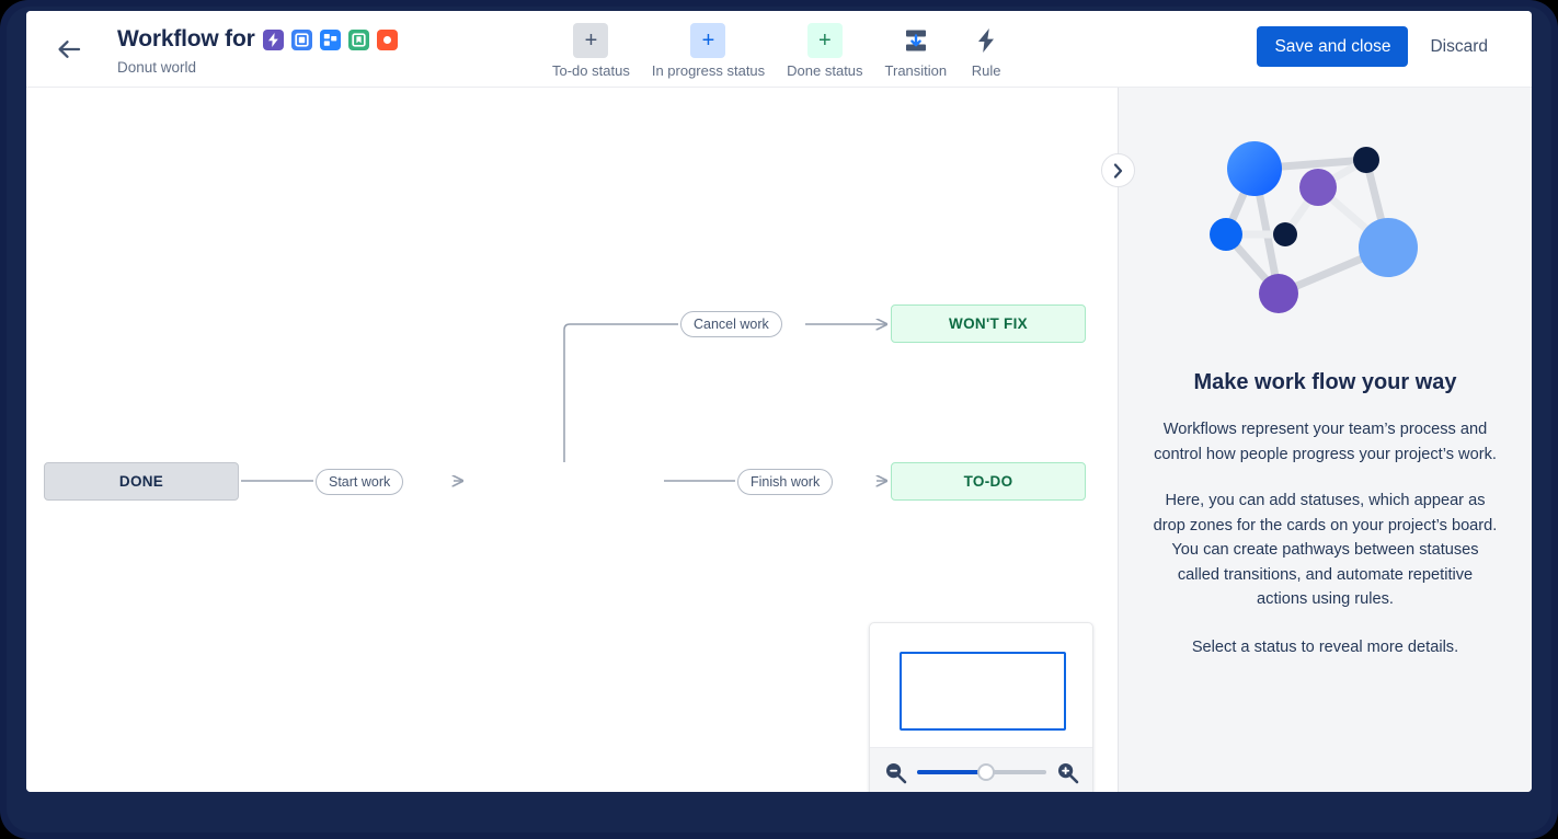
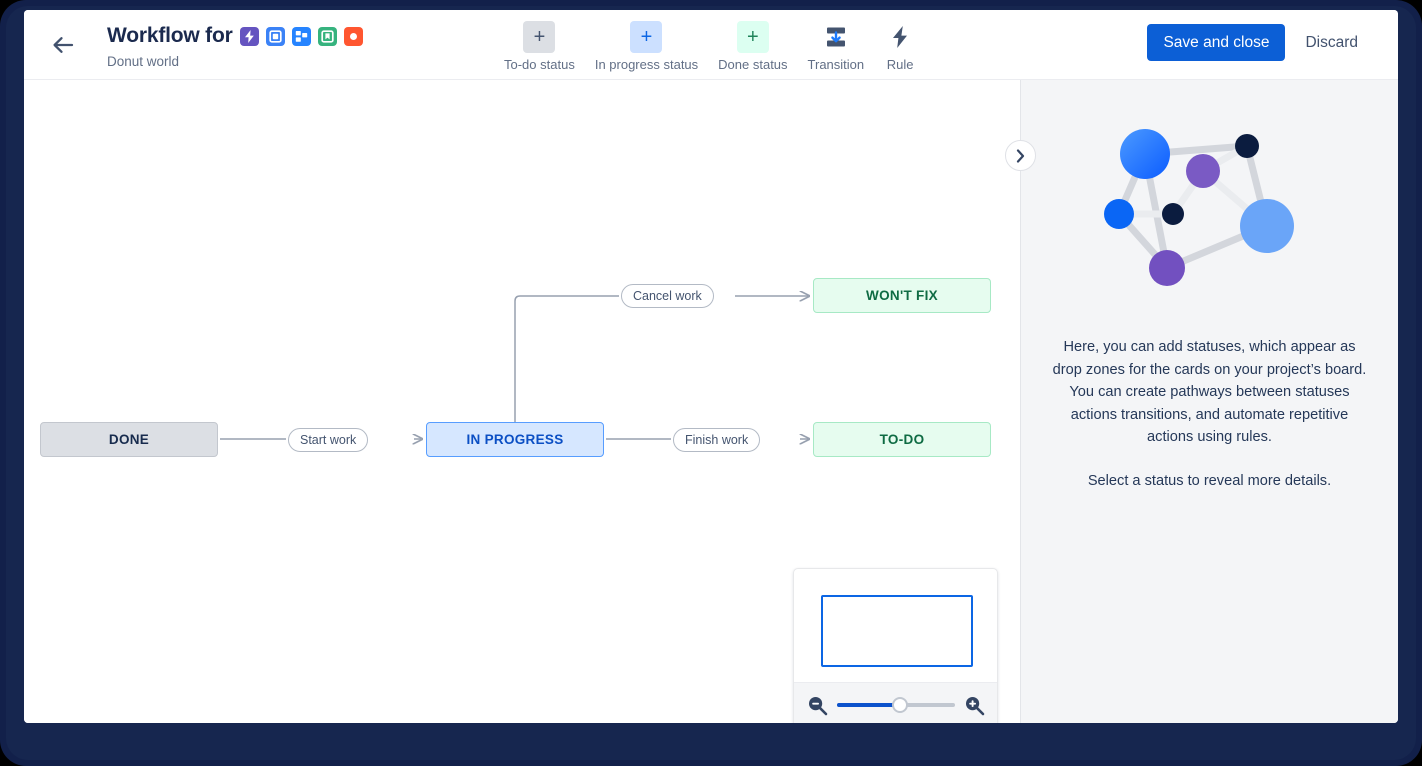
  Workflow for
  Donut world
  +
  To-do status
  +
  In progress status
  +
  Done status
  Transition
  Rule
  Save and close
  Discard
  DONE
+ IN PROGRESS
  TO-DO
  WON'T FIX
  Start work
  Finish work
  Cancel work
- Make work flow your way
- Workflows represent your team’s process and control how people progress your project’s work.
- Here, you can add statuses, which appear as drop zones for the cards on your project’s board. You can create pathways between statuses called transitions, and automate repetitive actions using rules.
+ Here, you can add statuses, which appear as drop zones for the cards on your project’s board. You can create pathways between statuses actions transitions, and automate repetitive actions using rules.
  Select a status to reveal more details.
